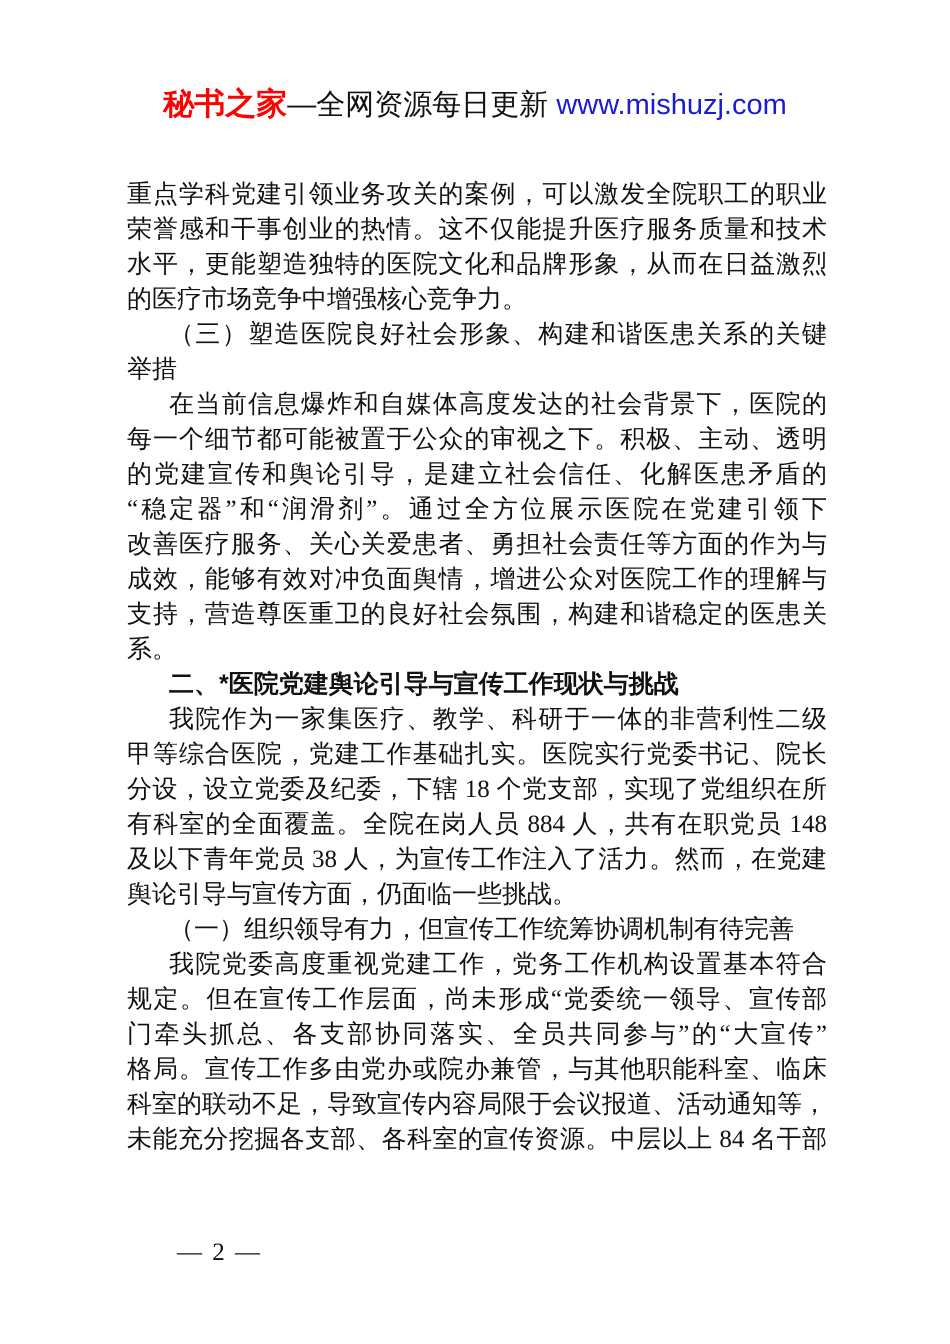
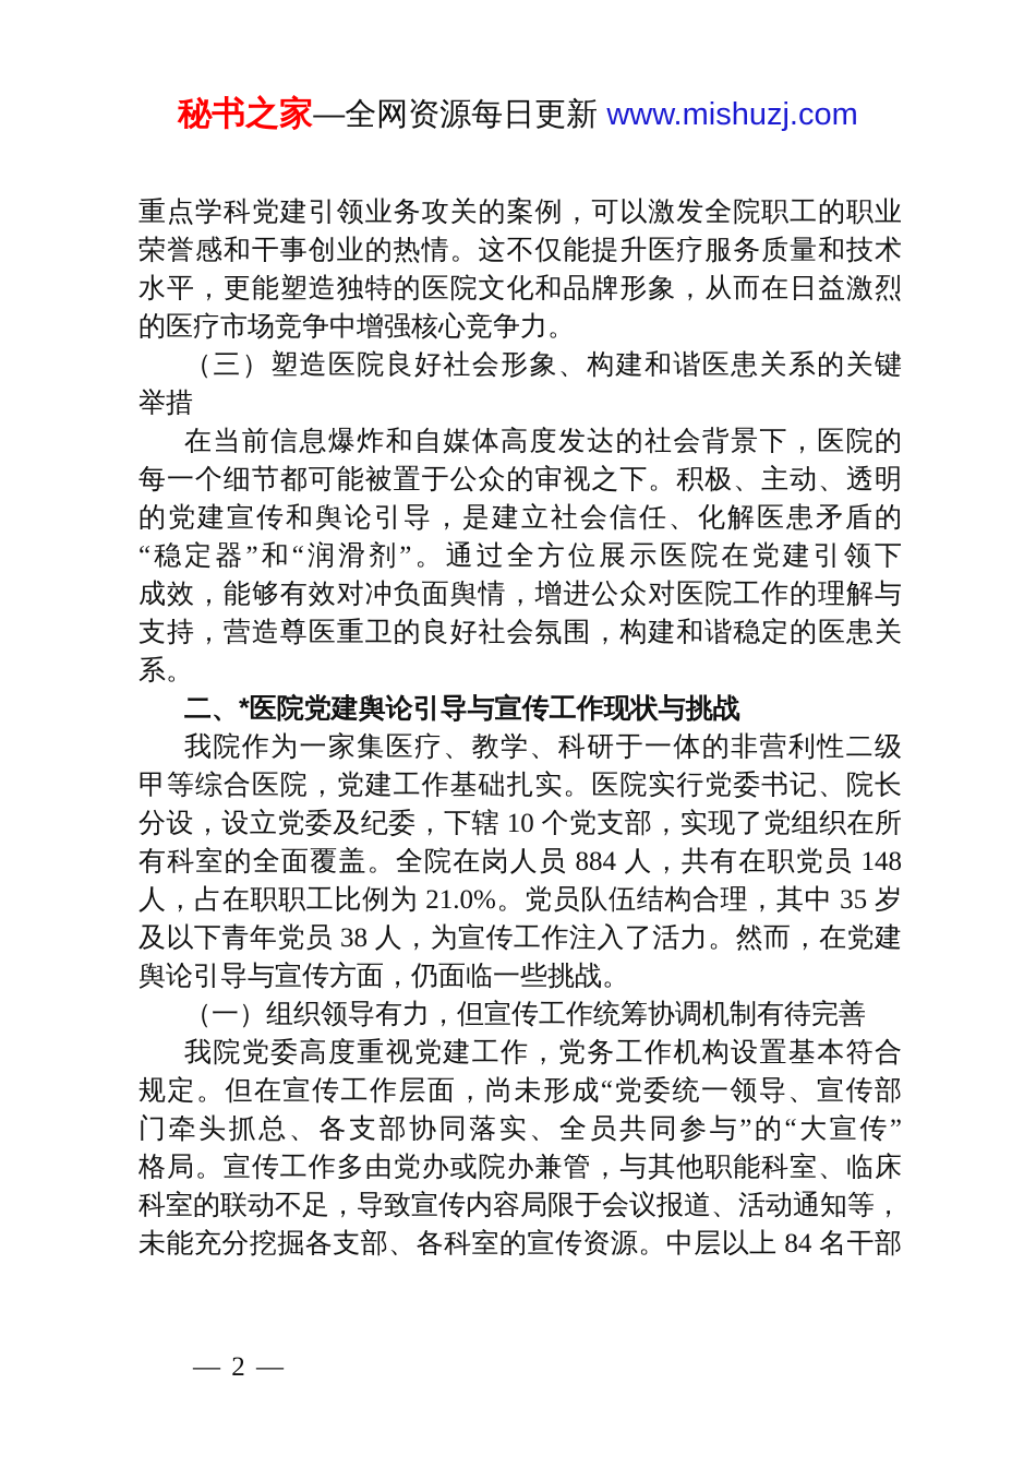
  秘书之家—全网资源每日更新 www.mishuzj.com
  重点学科党建引领业务攻关的案例，可以激发全院职工的职业
  荣誉感和干事创业的热情。这不仅能提升医疗服务质量和技术
  水平，更能塑造独特的医院文化和品牌形象，从而在日益激烈
  的医疗市场竞争中增强核心竞争力。
  （三）塑造医院良好社会形象、构建和谐医患关系的关键
  举措
  在当前信息爆炸和自媒体高度发达的社会背景下，医院的
  每一个细节都可能被置于公众的审视之下。积极、主动、透明
  的党建宣传和舆论引导，是建立社会信任、化解医患矛盾的
  “稳定器”和“润滑剂”。通过全方位展示医院在党建引领下
- 改善医疗服务、关心关爱患者、勇担社会责任等方面的作为与
  成效，能够有效对冲负面舆情，增进公众对医院工作的理解与
  支持，营造尊医重卫的良好社会氛围，构建和谐稳定的医患关
  系。
  二、*医院党建舆论引导与宣传工作现状与挑战
  我院作为一家集医疗、教学、科研于一体的非营利性二级
  甲等综合医院，党建工作基础扎实。医院实行党委书记、院长
- 分设，设立党委及纪委，下辖 18 个党支部，实现了党组织在所
+ 分设，设立党委及纪委，下辖 10 个党支部，实现了党组织在所
  有科室的全面覆盖。全院在岗人员 884 人，共有在职党员 148
+ 人，占在职职工比例为 21.0%。党员队伍结构合理，其中 35 岁
  及以下青年党员 38 人，为宣传工作注入了活力。然而，在党建
  舆论引导与宣传方面，仍面临一些挑战。
  （一）组织领导有力，但宣传工作统筹协调机制有待完善
  我院党委高度重视党建工作，党务工作机构设置基本符合
  规定。但在宣传工作层面，尚未形成“党委统一领导、宣传部
  门牵头抓总、各支部协同落实、全员共同参与”的“大宣传”
  格局。宣传工作多由党办或院办兼管，与其他职能科室、临床
  科室的联动不足，导致宣传内容局限于会议报道、活动通知等，
  未能充分挖掘各支部、各科室的宣传资源。中层以上 84 名干部
  — 2 —
